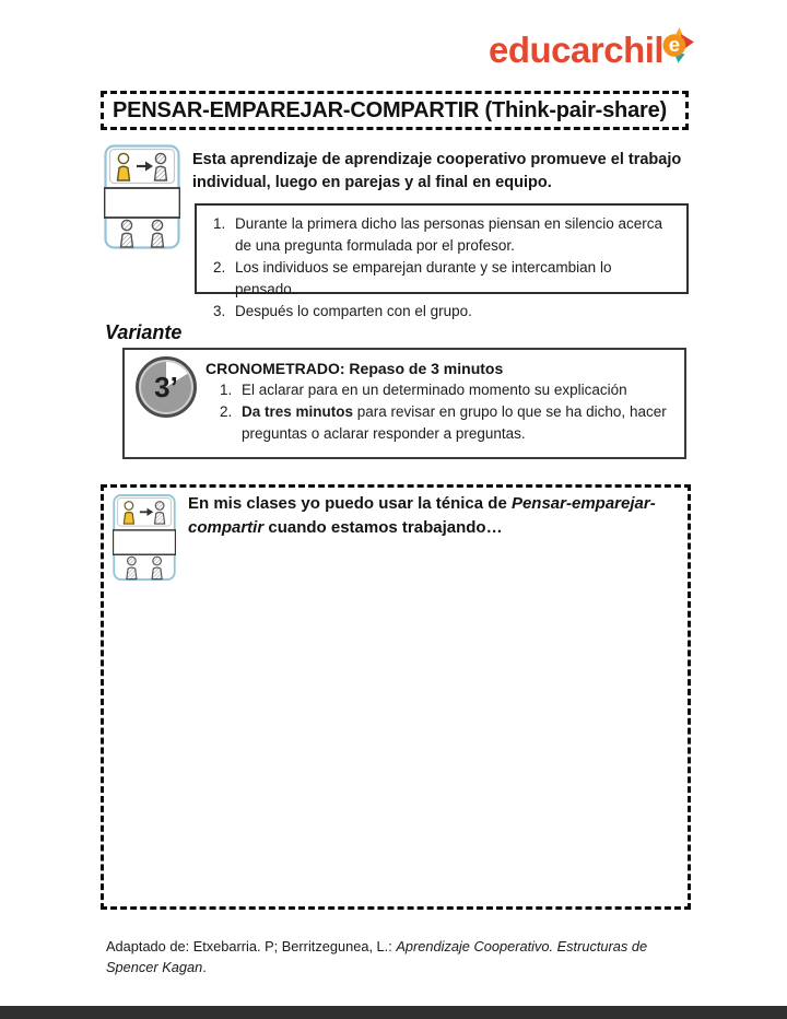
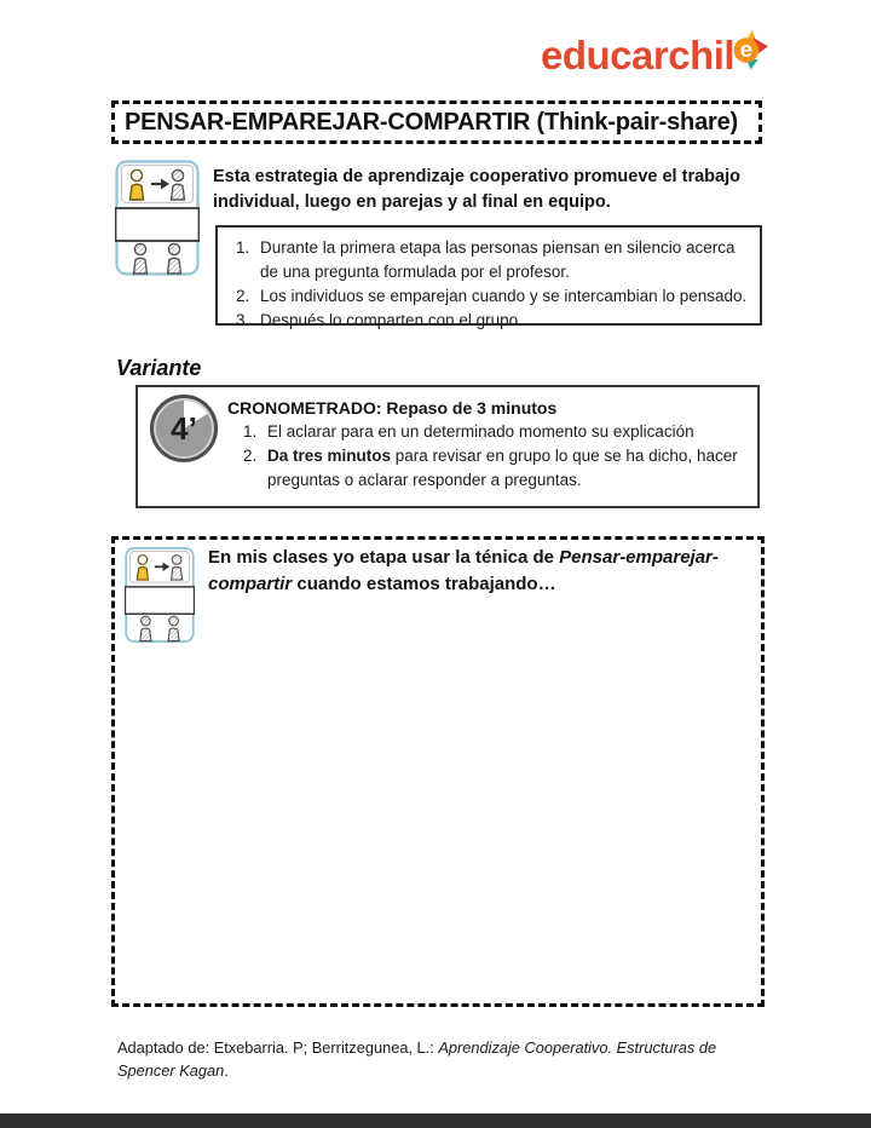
  educarchil
  e
  PENSAR-EMPAREJAR-COMPARTIR (Think-pair-share)
- Esta aprendizaje de aprendizaje cooperativo promueve el trabajo individual, luego en parejas y al final en equipo.
+ Esta estrategia de aprendizaje cooperativo promueve el trabajo individual, luego en parejas y al final en equipo.
- Durante la primera dicho las personas piensan en silencio acerca de una pregunta formulada por el profesor.
+ Durante la primera etapa las personas piensan en silencio acerca de una pregunta formulada por el profesor.
- Los individuos se emparejan durante y se intercambian lo pensado.
+ Los individuos se emparejan cuando y se intercambian lo pensado.
  Después lo comparten con el grupo.
  Variante
- 3’
+ 4’
  CRONOMETRADO: Repaso de 3 minutos
  El aclarar para en un determinado momento su explicación
  Da tres minutos para revisar en grupo lo que se ha dicho, hacer preguntas o aclarar responder a preguntas.
- En mis clases yo puedo usar la ténica de Pensar-emparejar-compartir cuando estamos trabajando…
+ En mis clases yo etapa usar la ténica de Pensar-emparejar-compartir cuando estamos trabajando…
  Adaptado de: Etxebarria. P; Berritzegunea, L.: Aprendizaje Cooperativo. Estructuras de Spencer Kagan.
